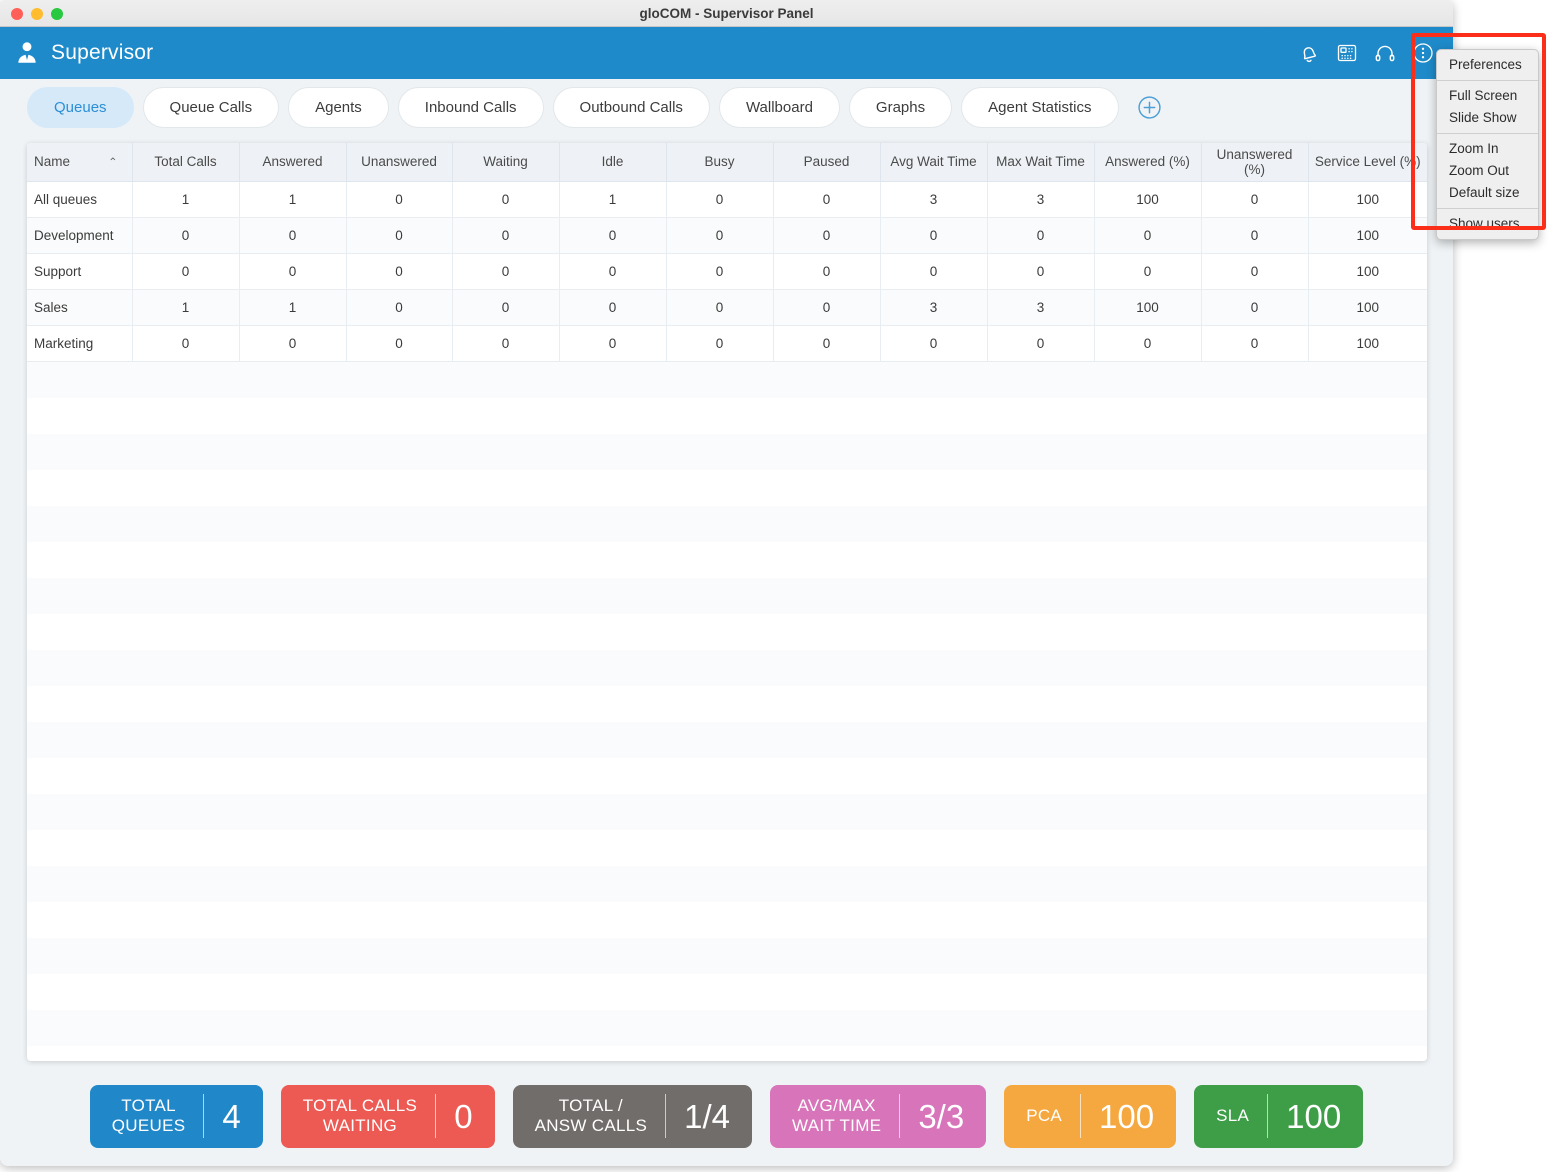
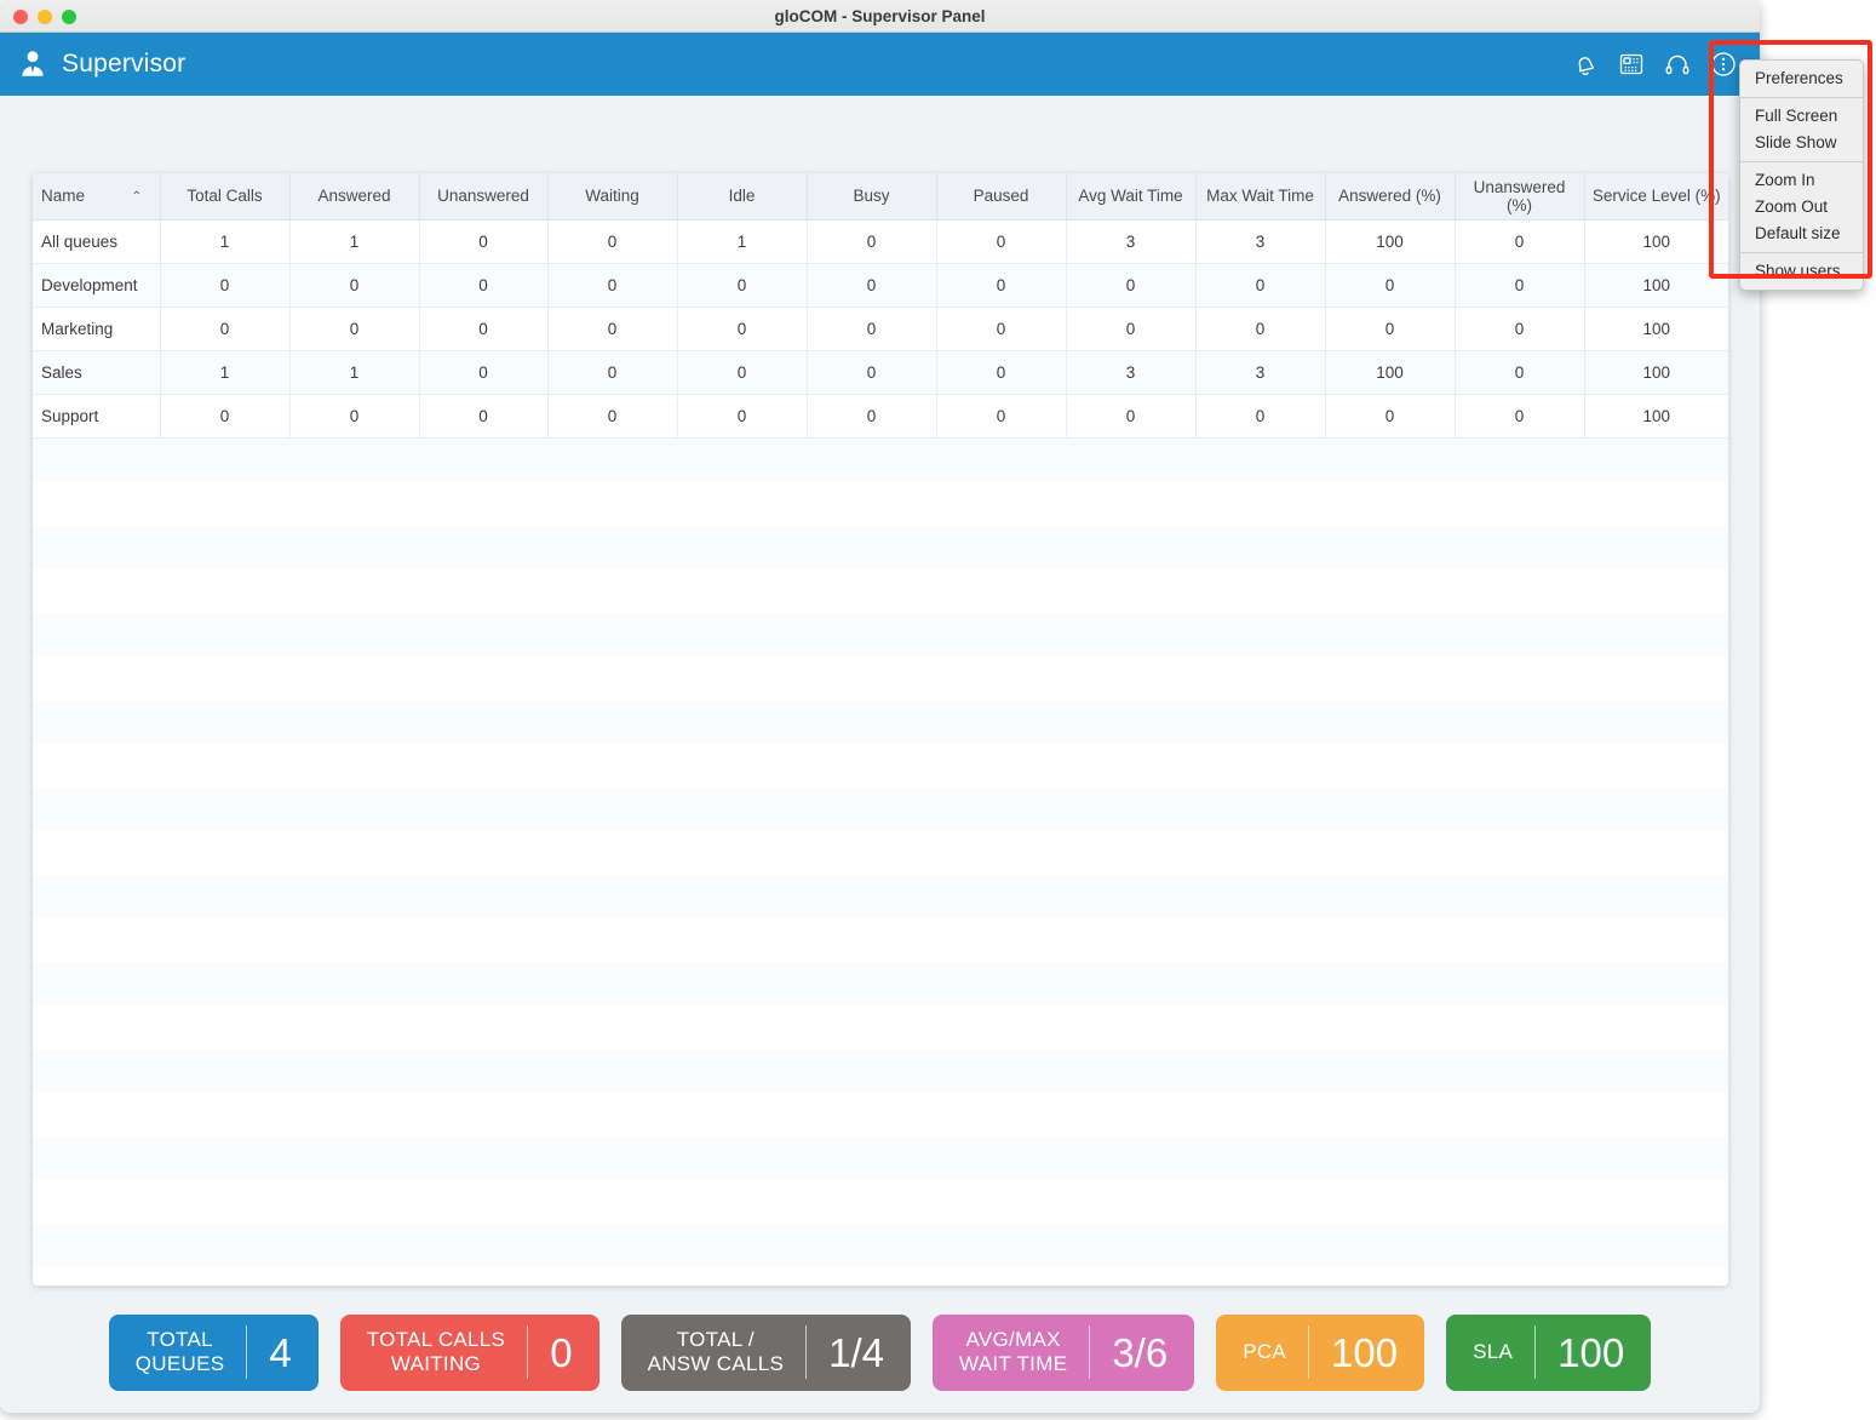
  gloCOM - Supervisor Panel
  Supervisor
- Queues
- Queue Calls
- Agents
- Inbound Calls
- Outbound Calls
- Wallboard
- Graphs
- Agent Statistics
  Name ⌃	Total Calls	Answered	Unanswered	Waiting	Idle	Busy	Paused	Avg Wait Time	Max Wait Time	Answered (%)	Unanswered (%)	Service Level (%)
  All queues	1	1	0	0	1	0	0	3	3	100	0	100
  Development	0	0	0	0	0	0	0	0	0	0	0	100
- Support	0	0	0	0	0	0	0	0	0	0	0	100
+ Marketing	0	0	0	0	0	0	0	0	0	0	0	100
  Sales	1	1	0	0	0	0	0	3	3	100	0	100
- Marketing	0	0	0	0	0	0	0	0	0	0	0	100
+ Support	0	0	0	0	0	0	0	0	0	0	0	100
  TOTAL
  QUEUES
  4
  TOTAL CALLS
  WAITING
  0
  TOTAL /
  ANSW CALLS
  1/4
  AVG/MAX
  WAIT TIME
- 3/3
+ 3/6
  PCA
  100
  SLA
  100
  Preferences
  Full Screen
  Slide Show
  Zoom In
  Zoom Out
  Default size
  Show users
